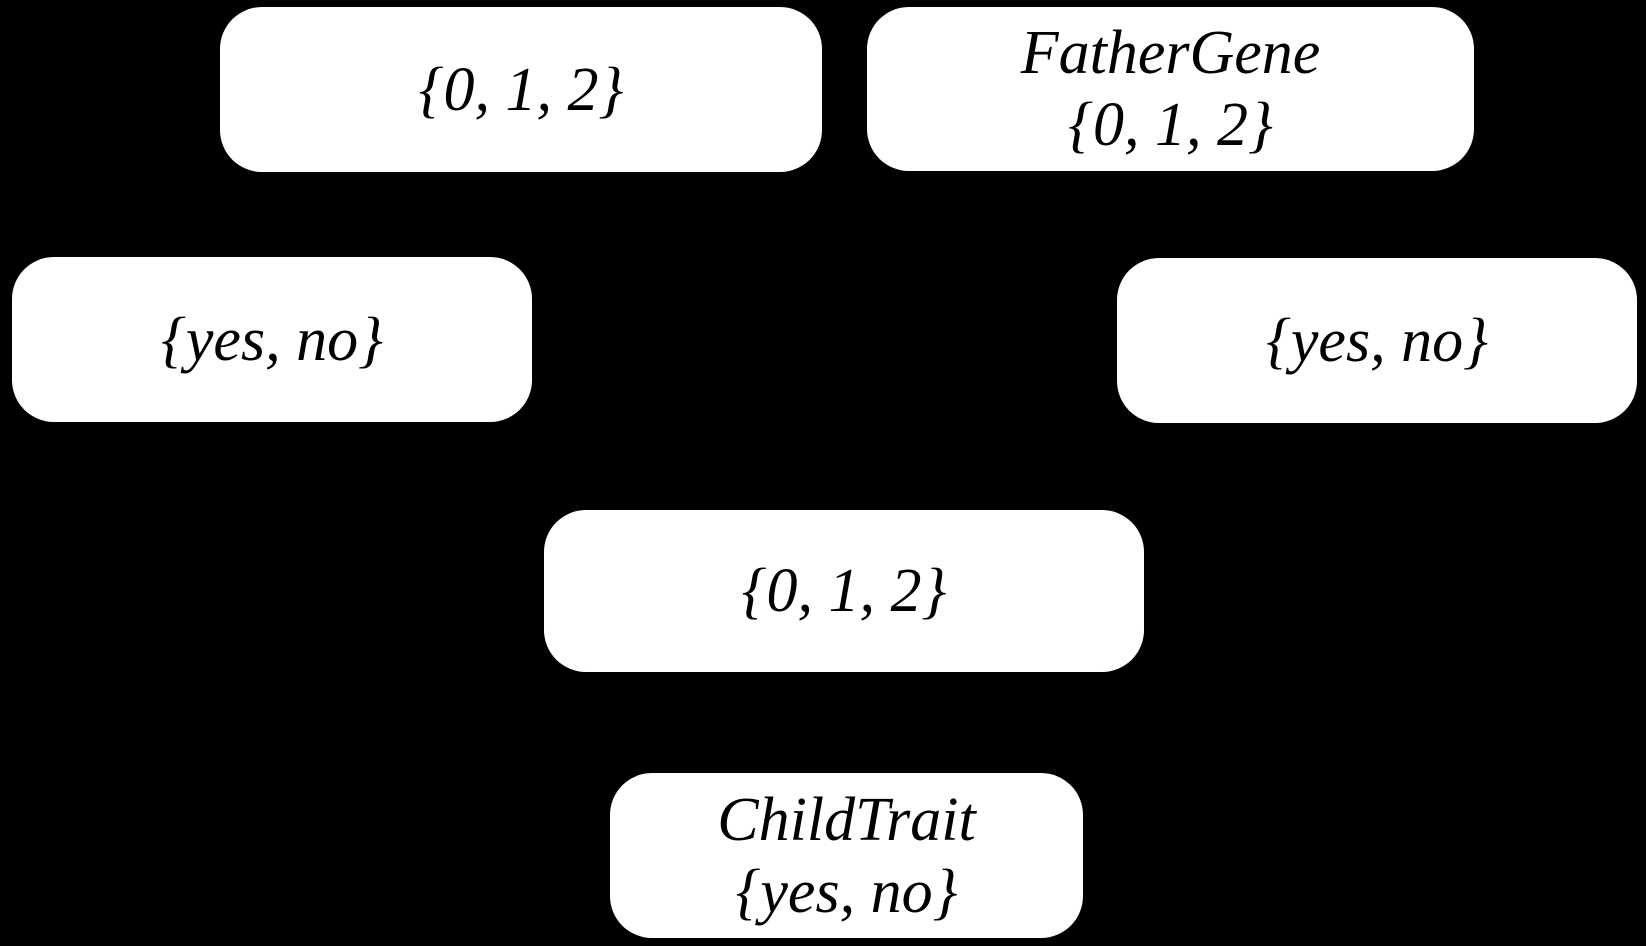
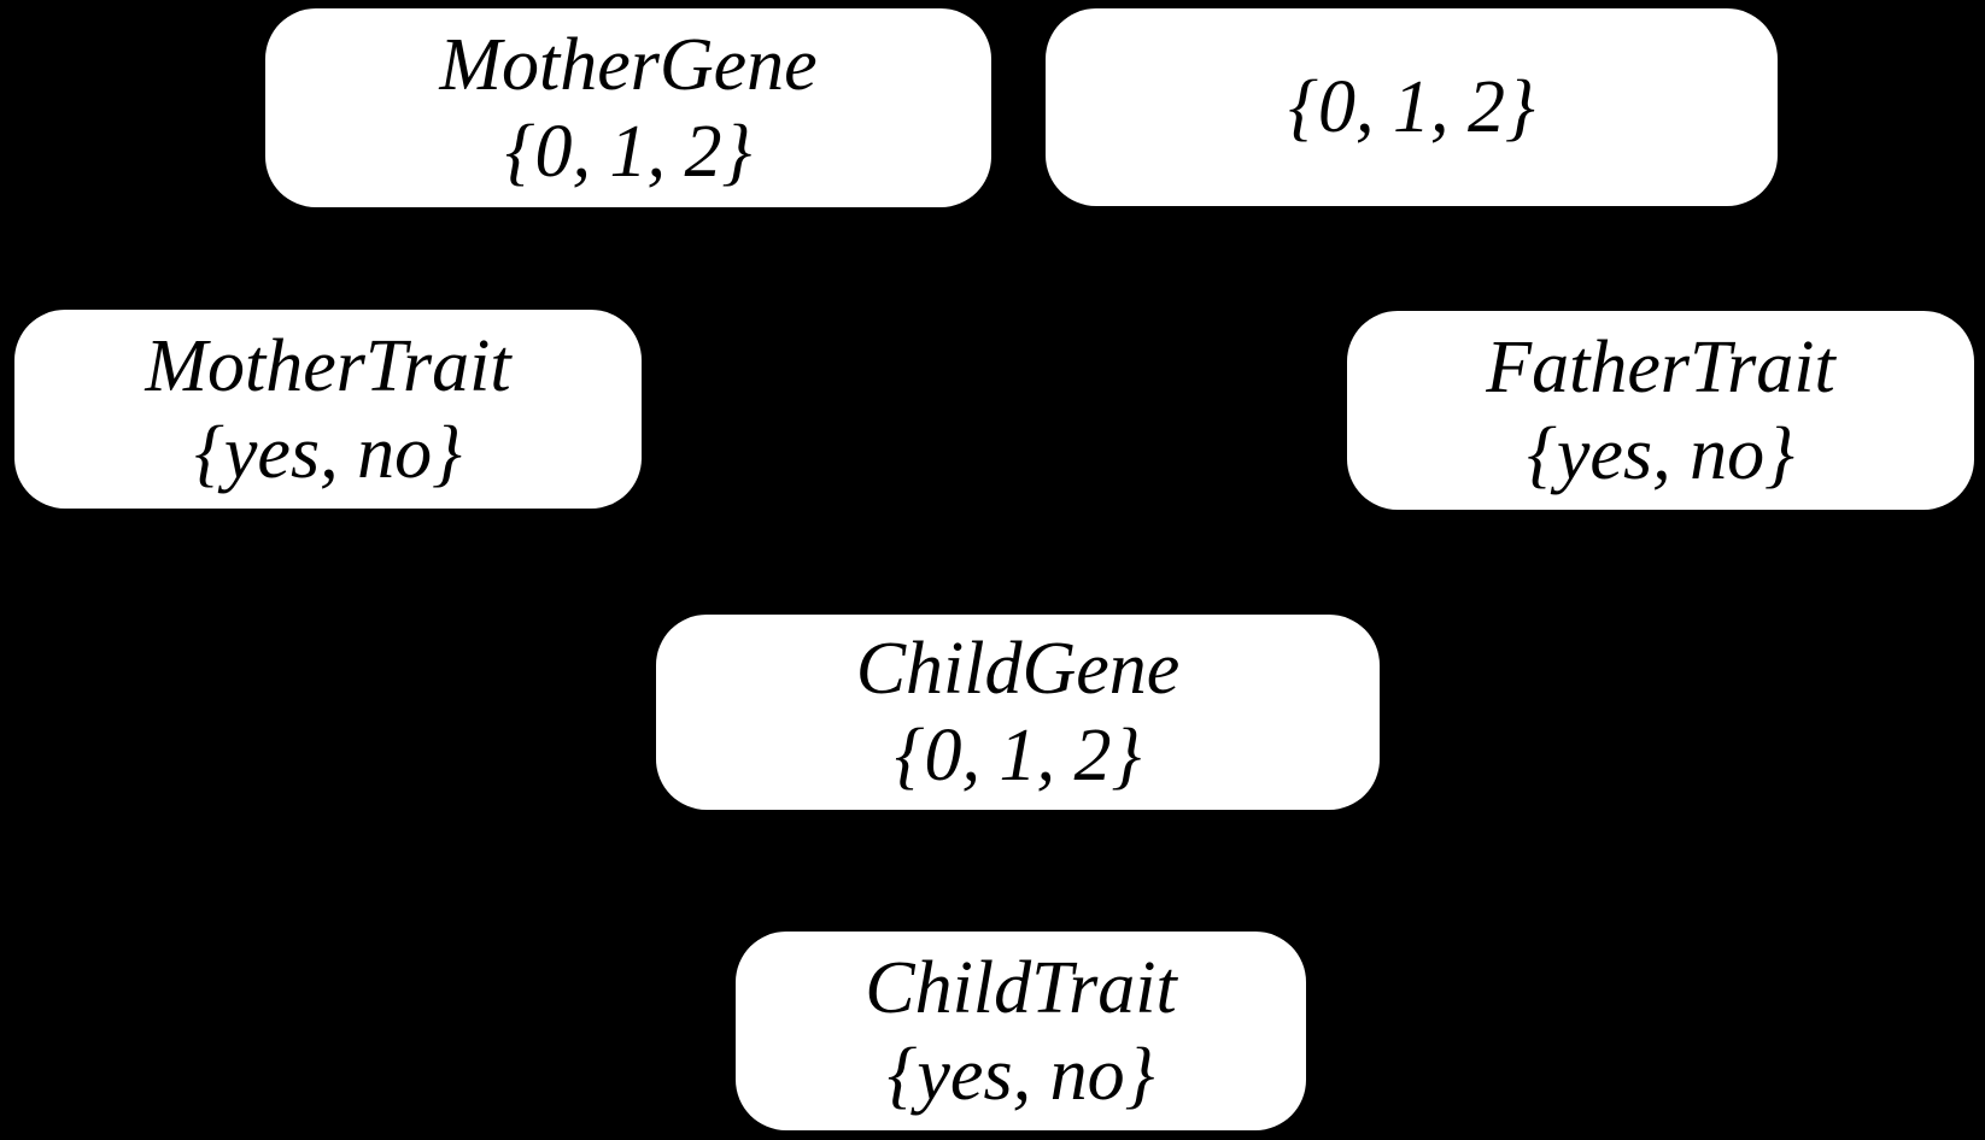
+ MotherGene
  {0, 1, 2}
- FatherGene
  {0, 1, 2}
+ MotherTrait
  {yes, no}
+ FatherTrait
  {yes, no}
+ ChildGene
  {0, 1, 2}
  ChildTrait
  {yes, no}
